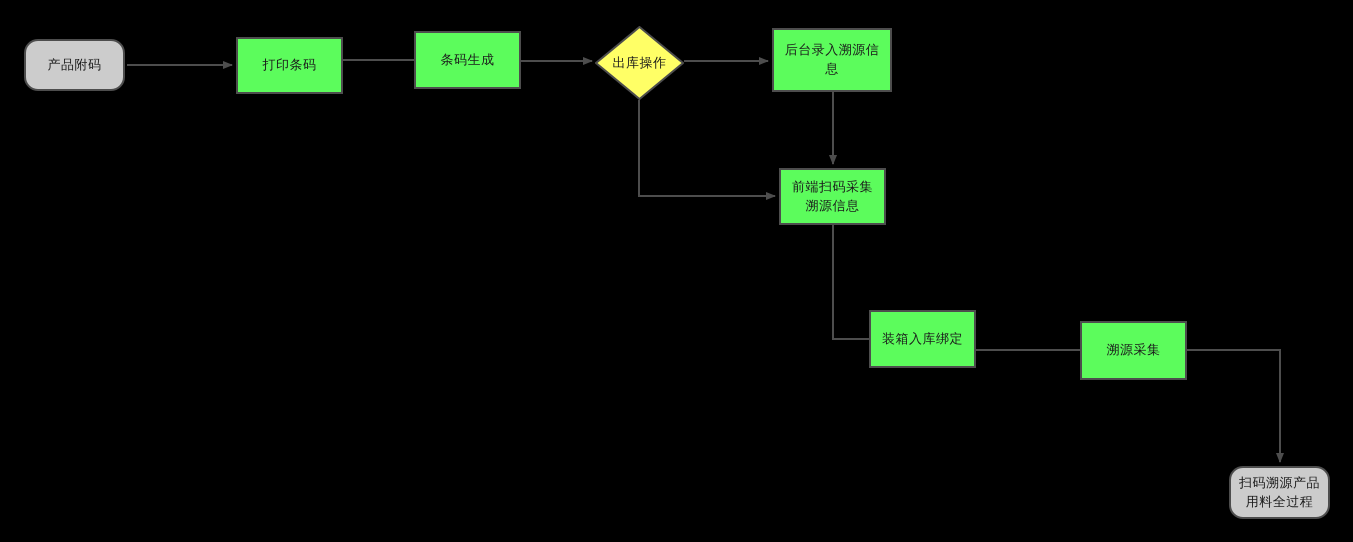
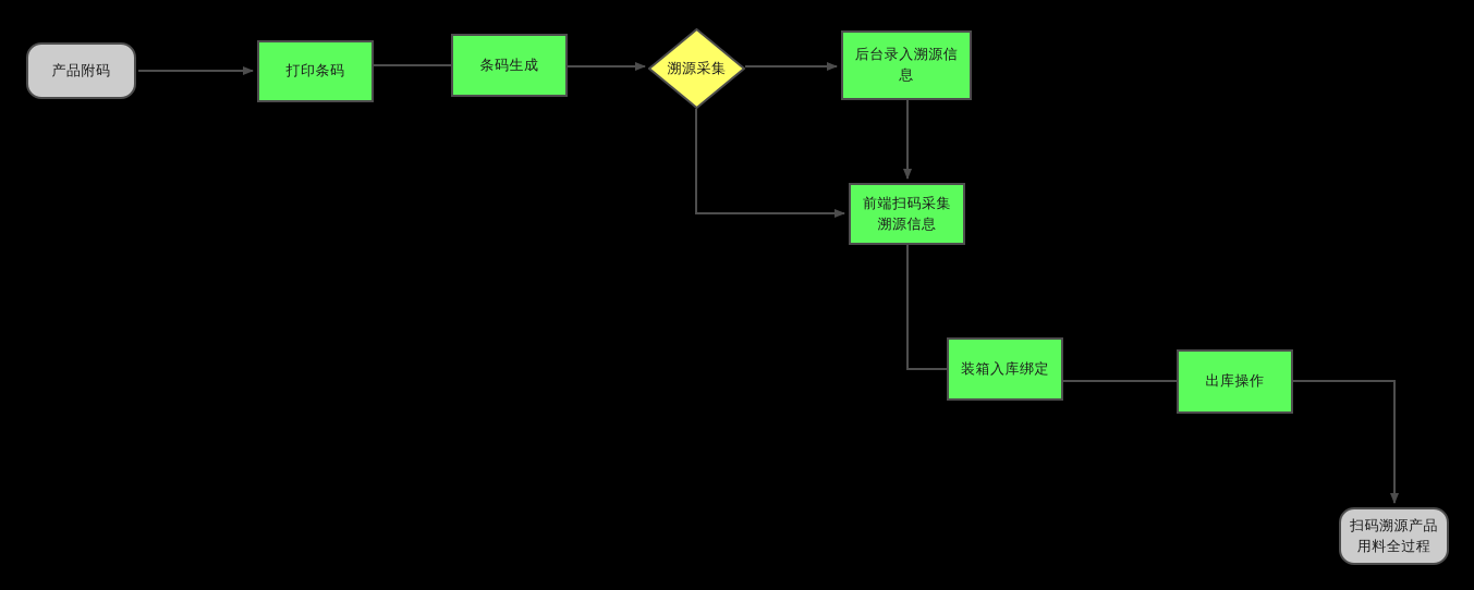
  产品附码
  打印条码
  条码生成
- 出库操作
+ 溯源采集
  后台录入溯源信
  息
  前端扫码采集
  溯源信息
  装箱入库绑定
- 溯源采集
+ 出库操作
  扫码溯源产品
  用料全过程
